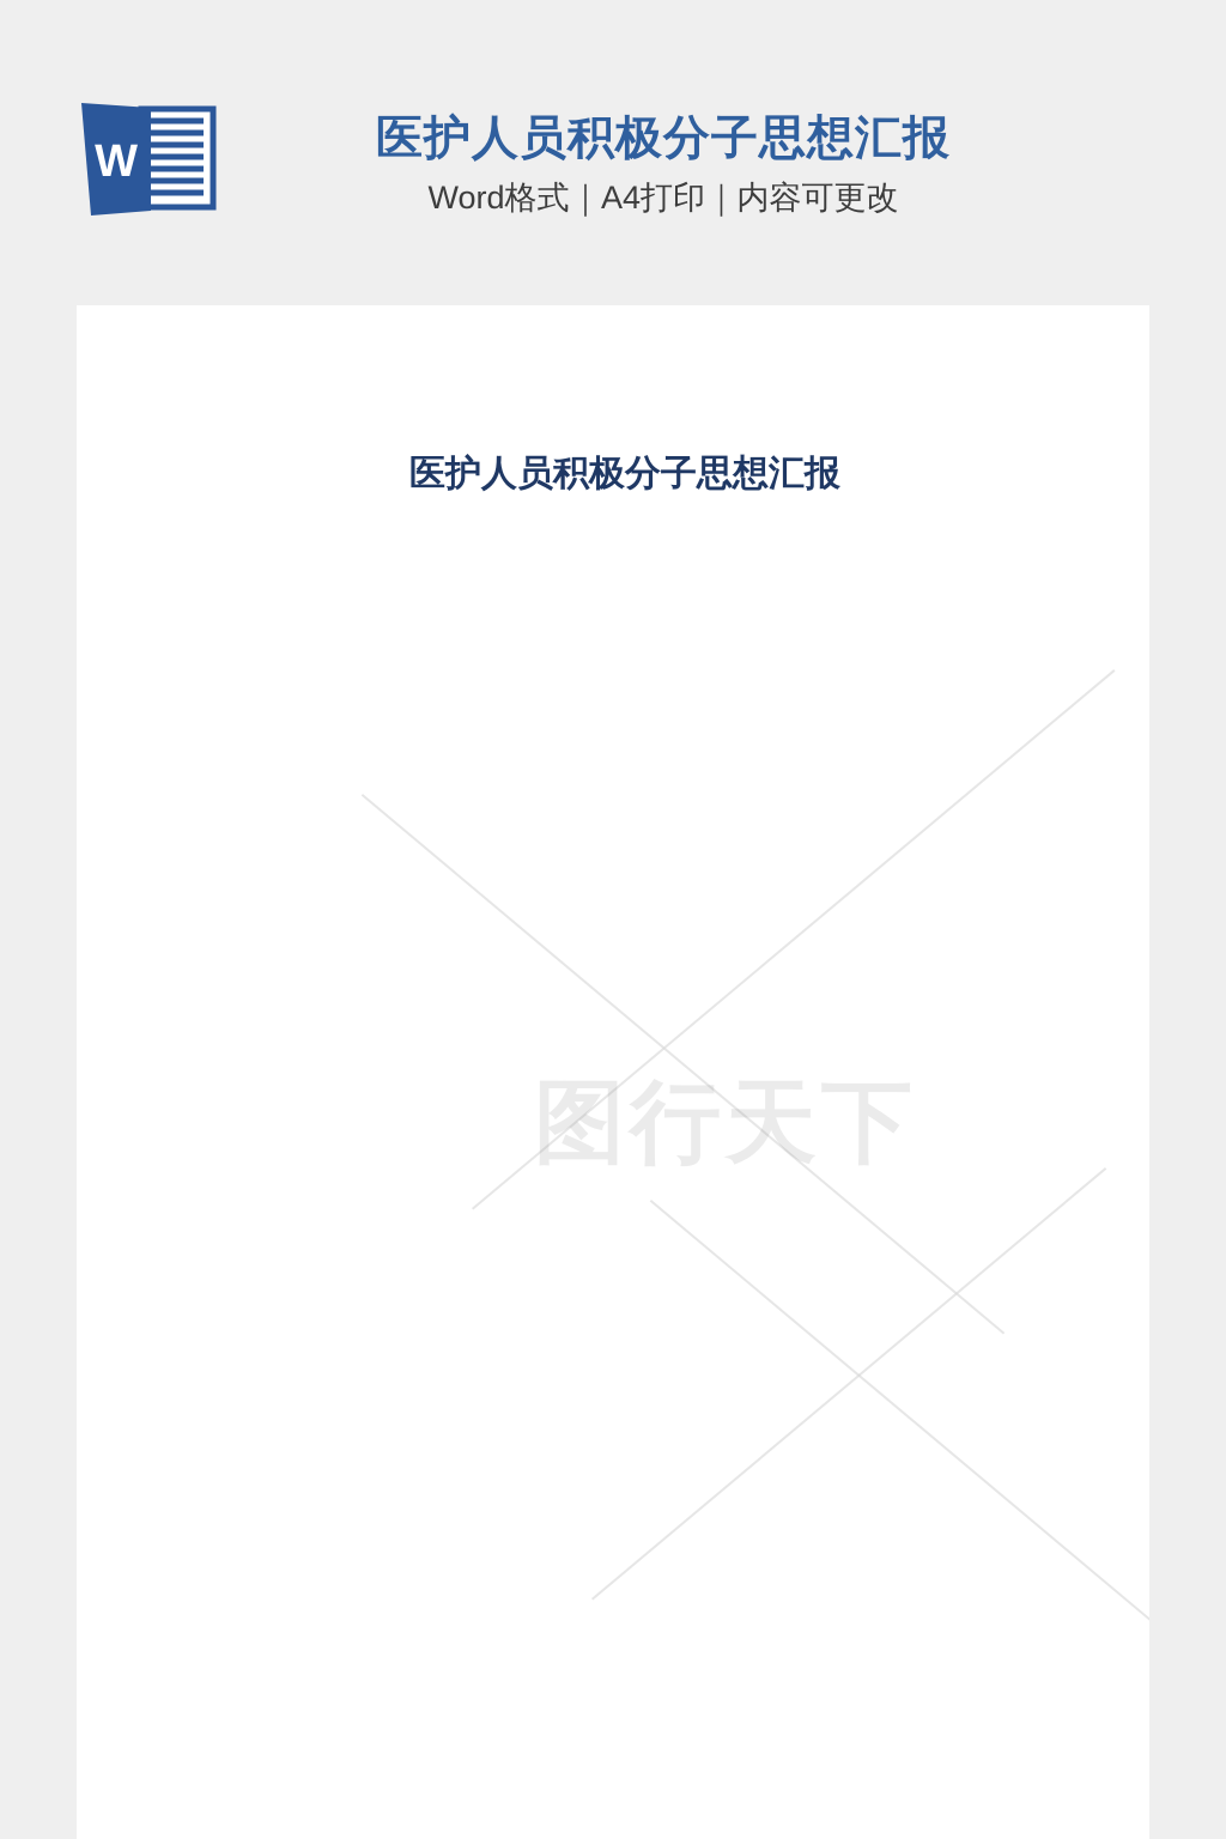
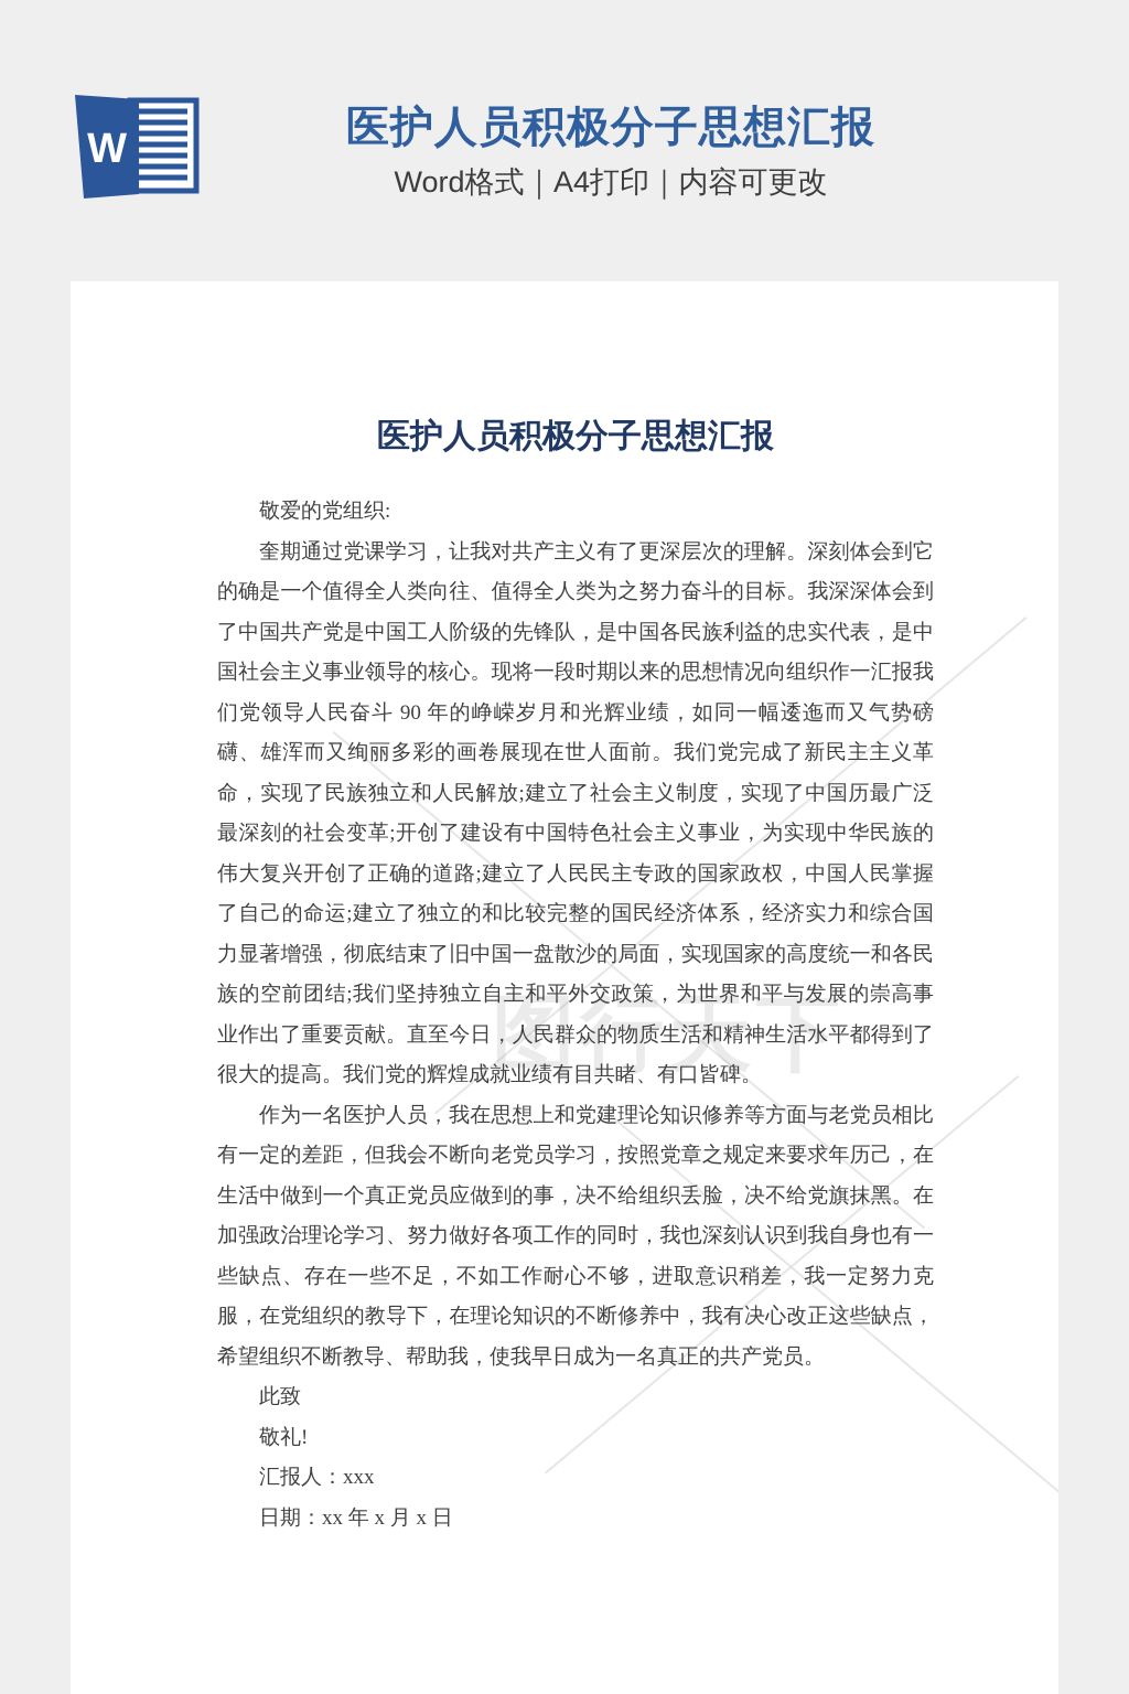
  W
  医护人员积极分子思想汇报
  Word格式｜A4打印｜内容可更改
  图行天下
  医护人员积极分子思想汇报
+ 敬爱的党组织:
+ 奎期通过党课学习，让我对共产主义有了更深层次的理解。深刻体会到它的确是一个值得全人类向往、值得全人类为之努力奋斗的目标。我深深体会到了中国共产党是中国工人阶级的先锋队，是中国各民族利益的忠实代表，是中国社会主义事业领导的核心。现将一段时期以来的思想情况向组织作一汇报我们党领导人民奋斗 90 年的峥嵘岁月和光辉业绩，如同一幅逶迤而又气势磅礴、雄浑而又绚丽多彩的画卷展现在世人面前。我们党完成了新民主主义革命，实现了民族独立和人民解放;建立了社会主义制度，实现了中国历最广泛最深刻的社会变革;开创了建设有中国特色社会主义事业，为实现中华民族的伟大复兴开创了正确的道路;建立了人民民主专政的国家政权，中国人民掌握了自己的命运;建立了独立的和比较完整的国民经济体系，经济实力和综合国力显著增强，彻底结束了旧中国一盘散沙的局面，实现国家的高度统一和各民族的空前团结;我们坚持独立自主和平外交政策，为世界和平与发展的崇高事业作出了重要贡献。直至今日，人民群众的物质生活和精神生活水平都得到了很大的提高。我们党的辉煌成就业绩有目共睹、有口皆碑。
+ 作为一名医护人员，我在思想上和党建理论知识修养等方面与老党员相比有一定的差距，但我会不断向老党员学习，按照党章之规定来要求年历己，在生活中做到一个真正党员应做到的事，决不给组织丢脸，决不给党旗抹黑。在加强政治理论学习、努力做好各项工作的同时，我也深刻认识到我自身也有一些缺点、存在一些不足，不如工作耐心不够，进取意识稍差，我一定努力克服，在党组织的教导下，在理论知识的不断修养中，我有决心改正这些缺点，希望组织不断教导、帮助我，使我早日成为一名真正的共产党员。
+ 此致
+ 敬礼!
+ 汇报人：xxx
+ 日期：xx 年 x 月 x 日
